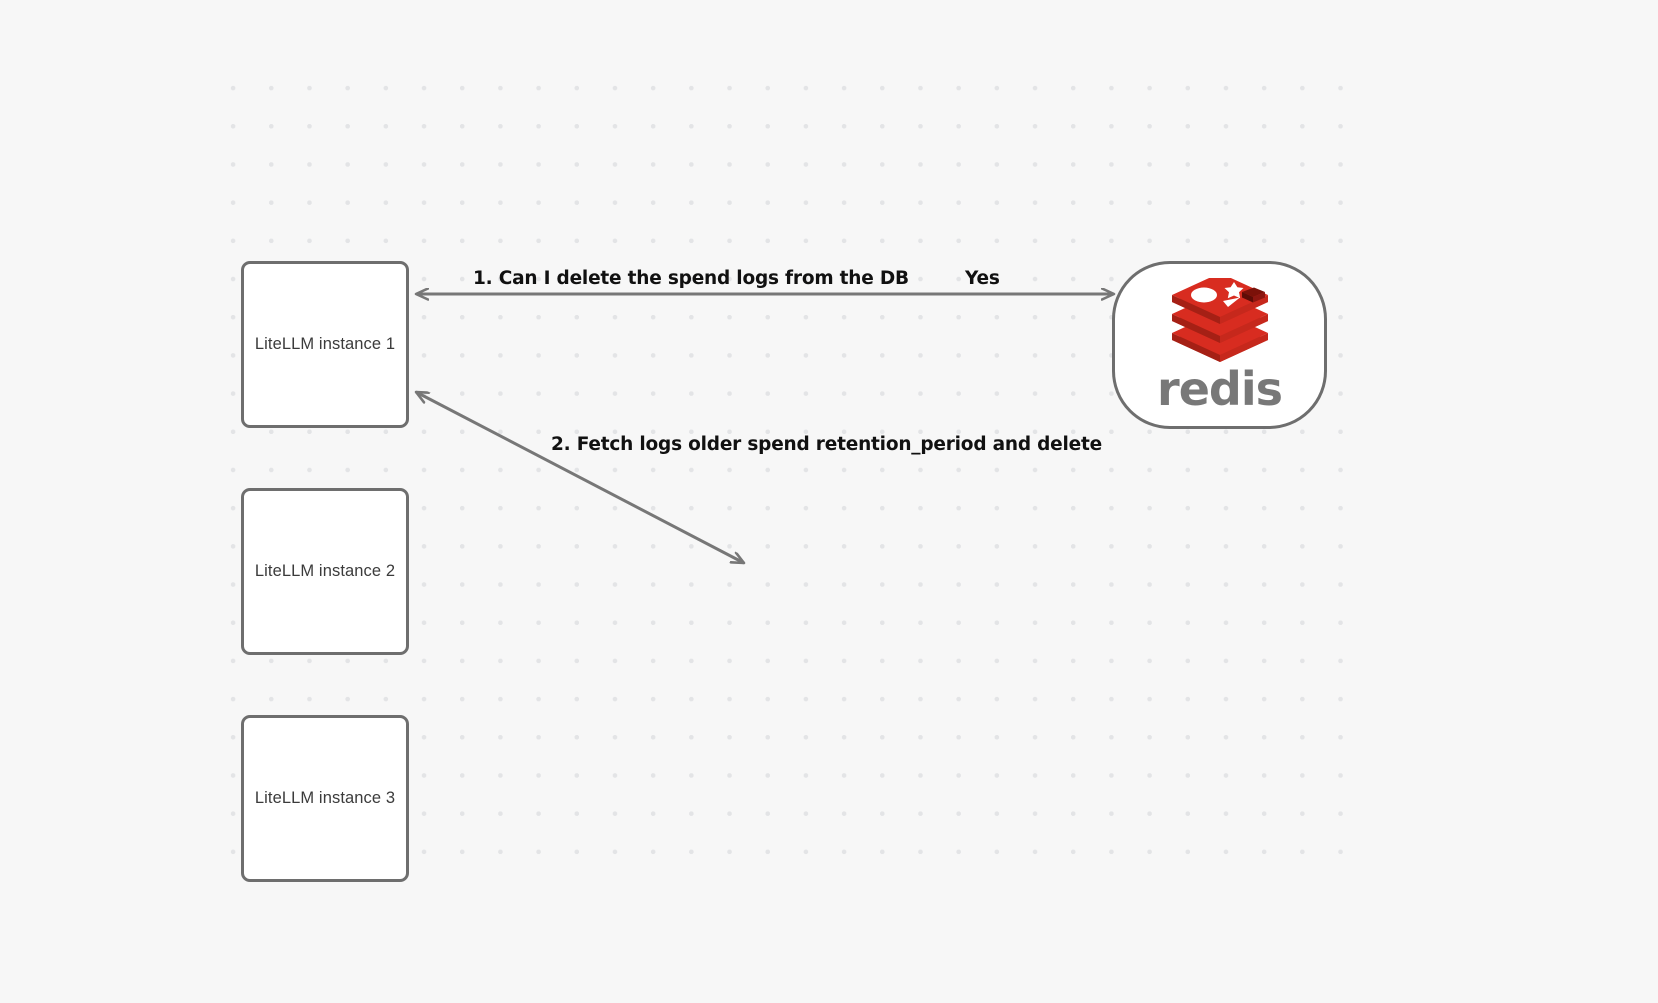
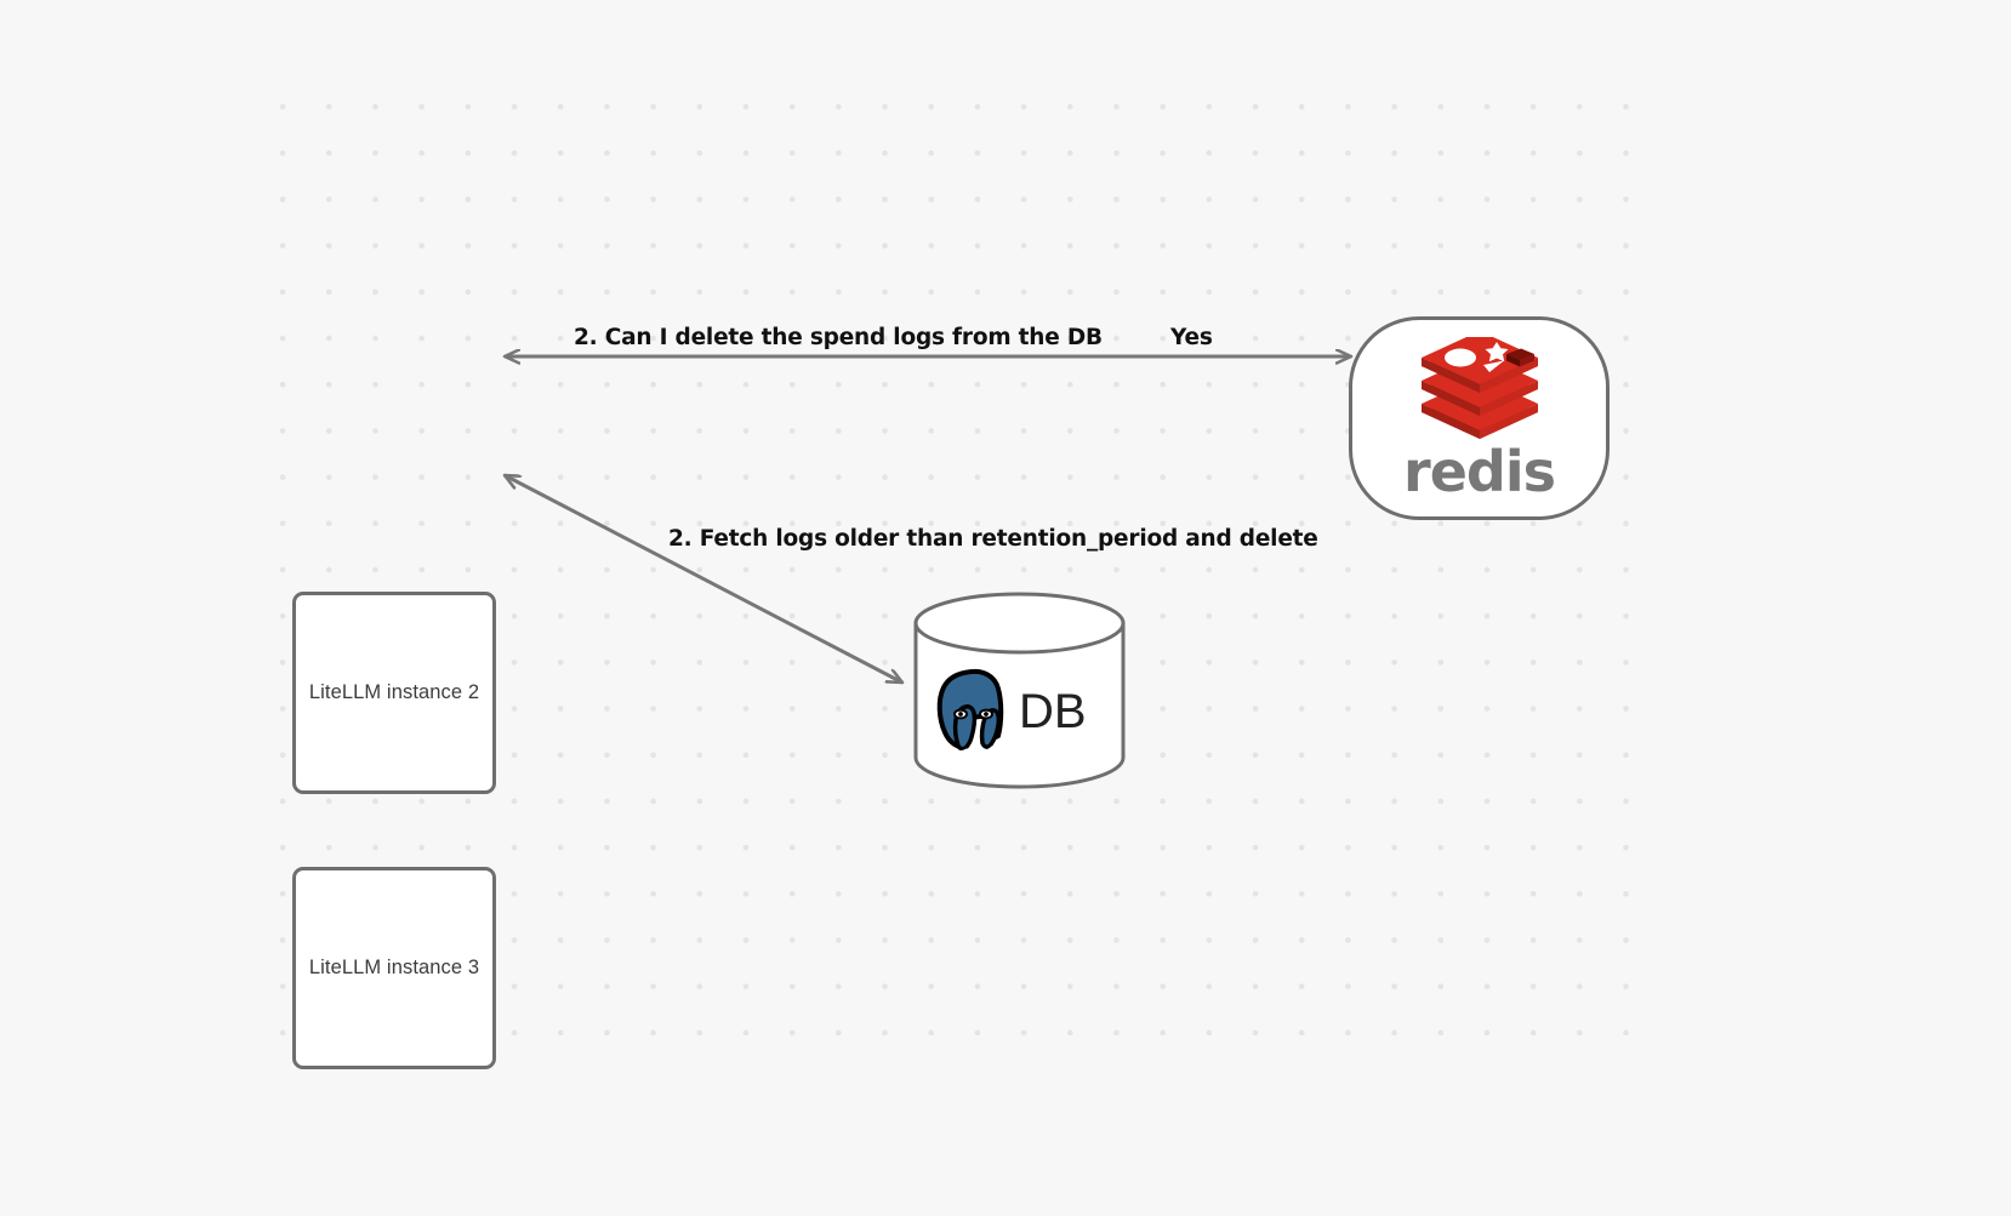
- 1. Can I delete the spend logs from the DB
+ 2. Can I delete the spend logs from the DB
  Yes
- 2. Fetch logs older spend retention_period and delete
+ 2. Fetch logs older than retention_period and delete
- LiteLLM instance 1
  LiteLLM instance 2
  LiteLLM instance 3
  redis
+ DB
